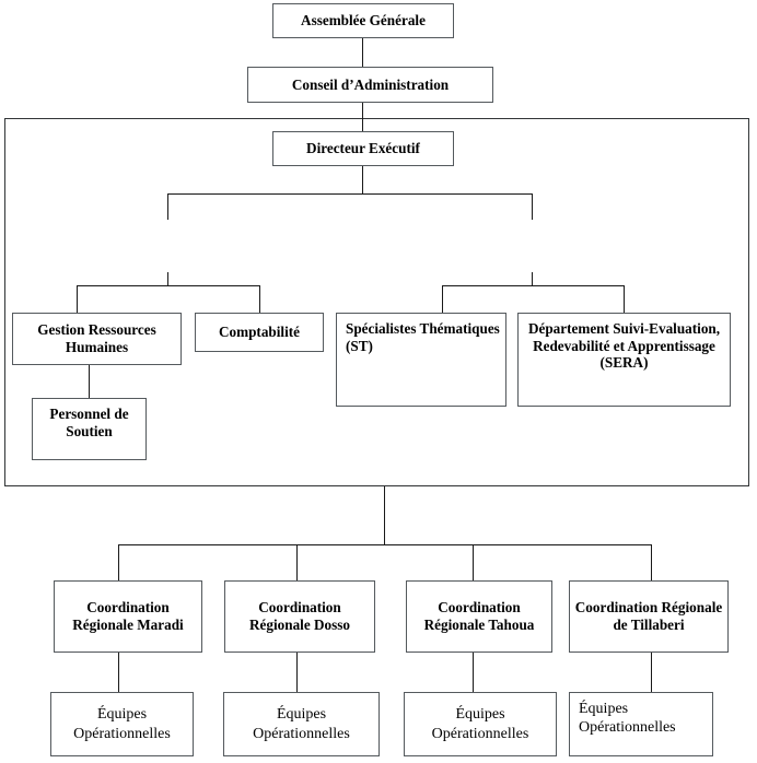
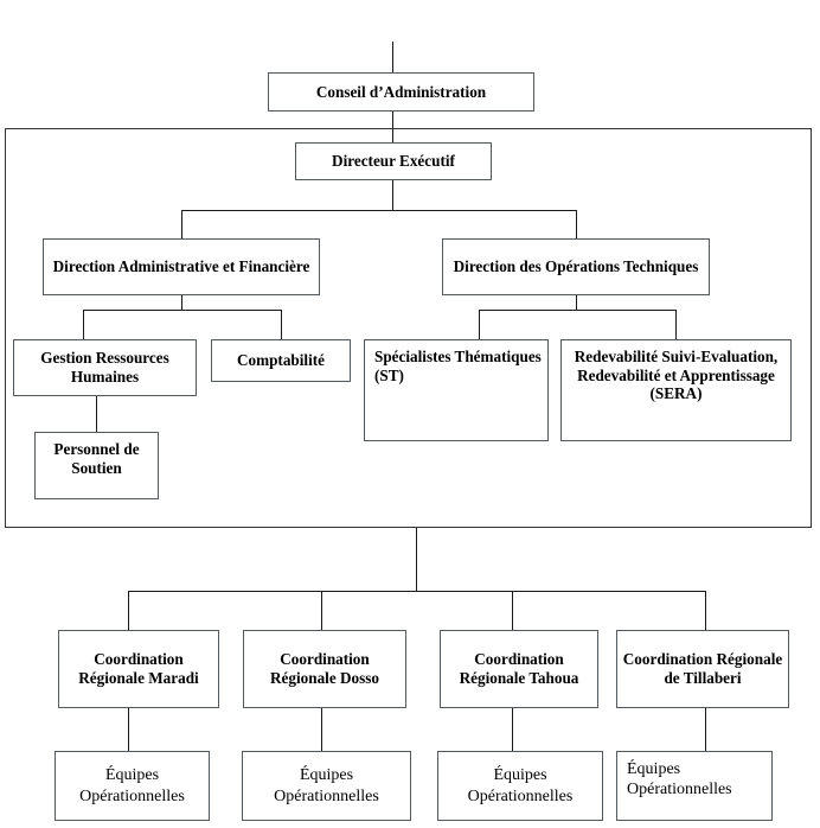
- Assemblée Générale
  Conseil d’Administration
  Directeur Exécutif
+ Direction Administrative et Financière
+ Direction des Opérations Techniques
  Gestion Ressources Humaines
  Comptabilité
  Spécialistes Thématiques (ST)
- Département Suivi-Evaluation, Redevabilité et Apprentissage (SERA)
+ Redevabilité Suivi-Evaluation, Redevabilité et Apprentissage (SERA)
  Personnel de Soutien
  Coordination Régionale Maradi
  Coordination Régionale Dosso
  Coordination Régionale Tahoua
  Coordination Régionale de Tillaberi
  Équipes Opérationnelles
  Équipes Opérationnelles
  Équipes Opérationnelles
  Équipes Opérationnelles
